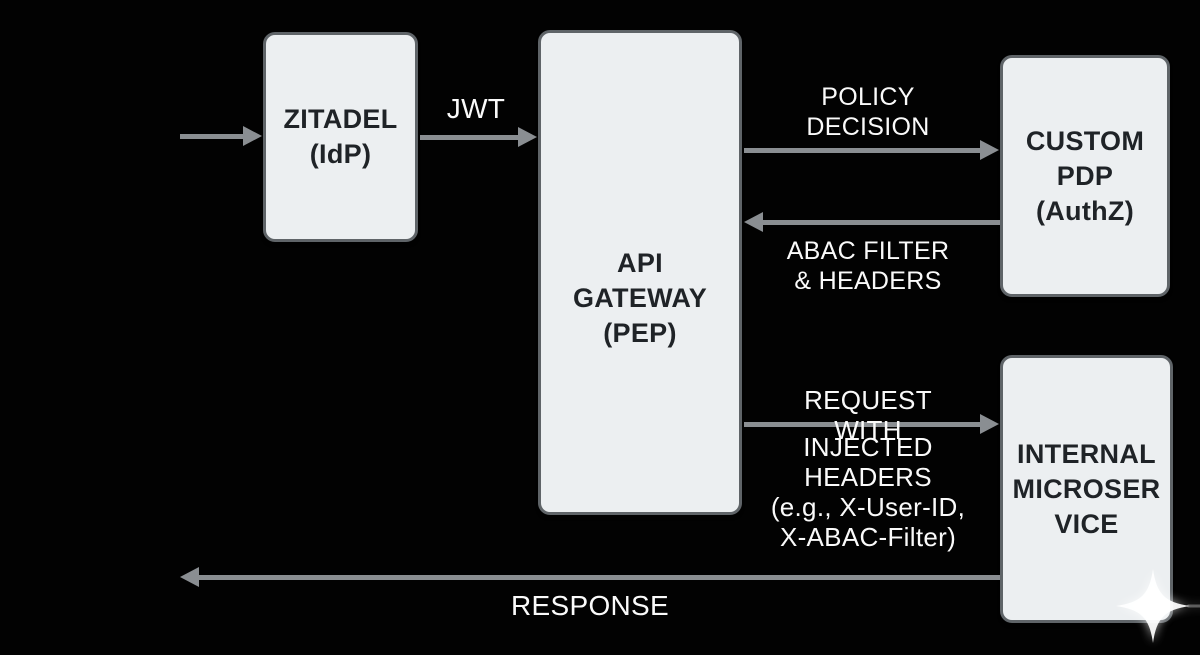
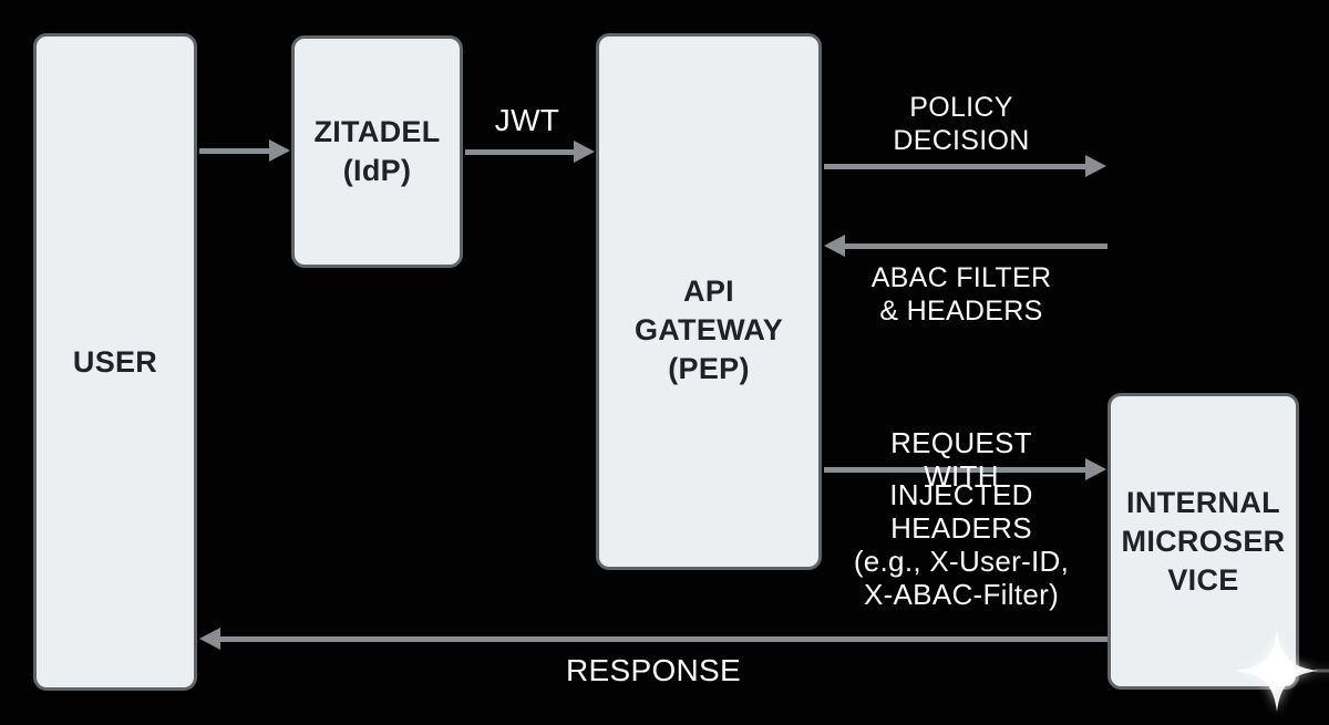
+ USER
  ZITADEL
  (IdP)
  API
  GATEWAY
  (PEP)
- CUSTOM
- PDP
- (AuthZ)
  INTERNAL
  MICROSER
  VICE
  JWT
  POLICY
  DECISION
  ABAC FILTER
  & HEADERS
  REQUEST WITH
  INJECTED
  HEADERS
  (e.g., X-User-ID,
  X-ABAC-Filter)
  RESPONSE
